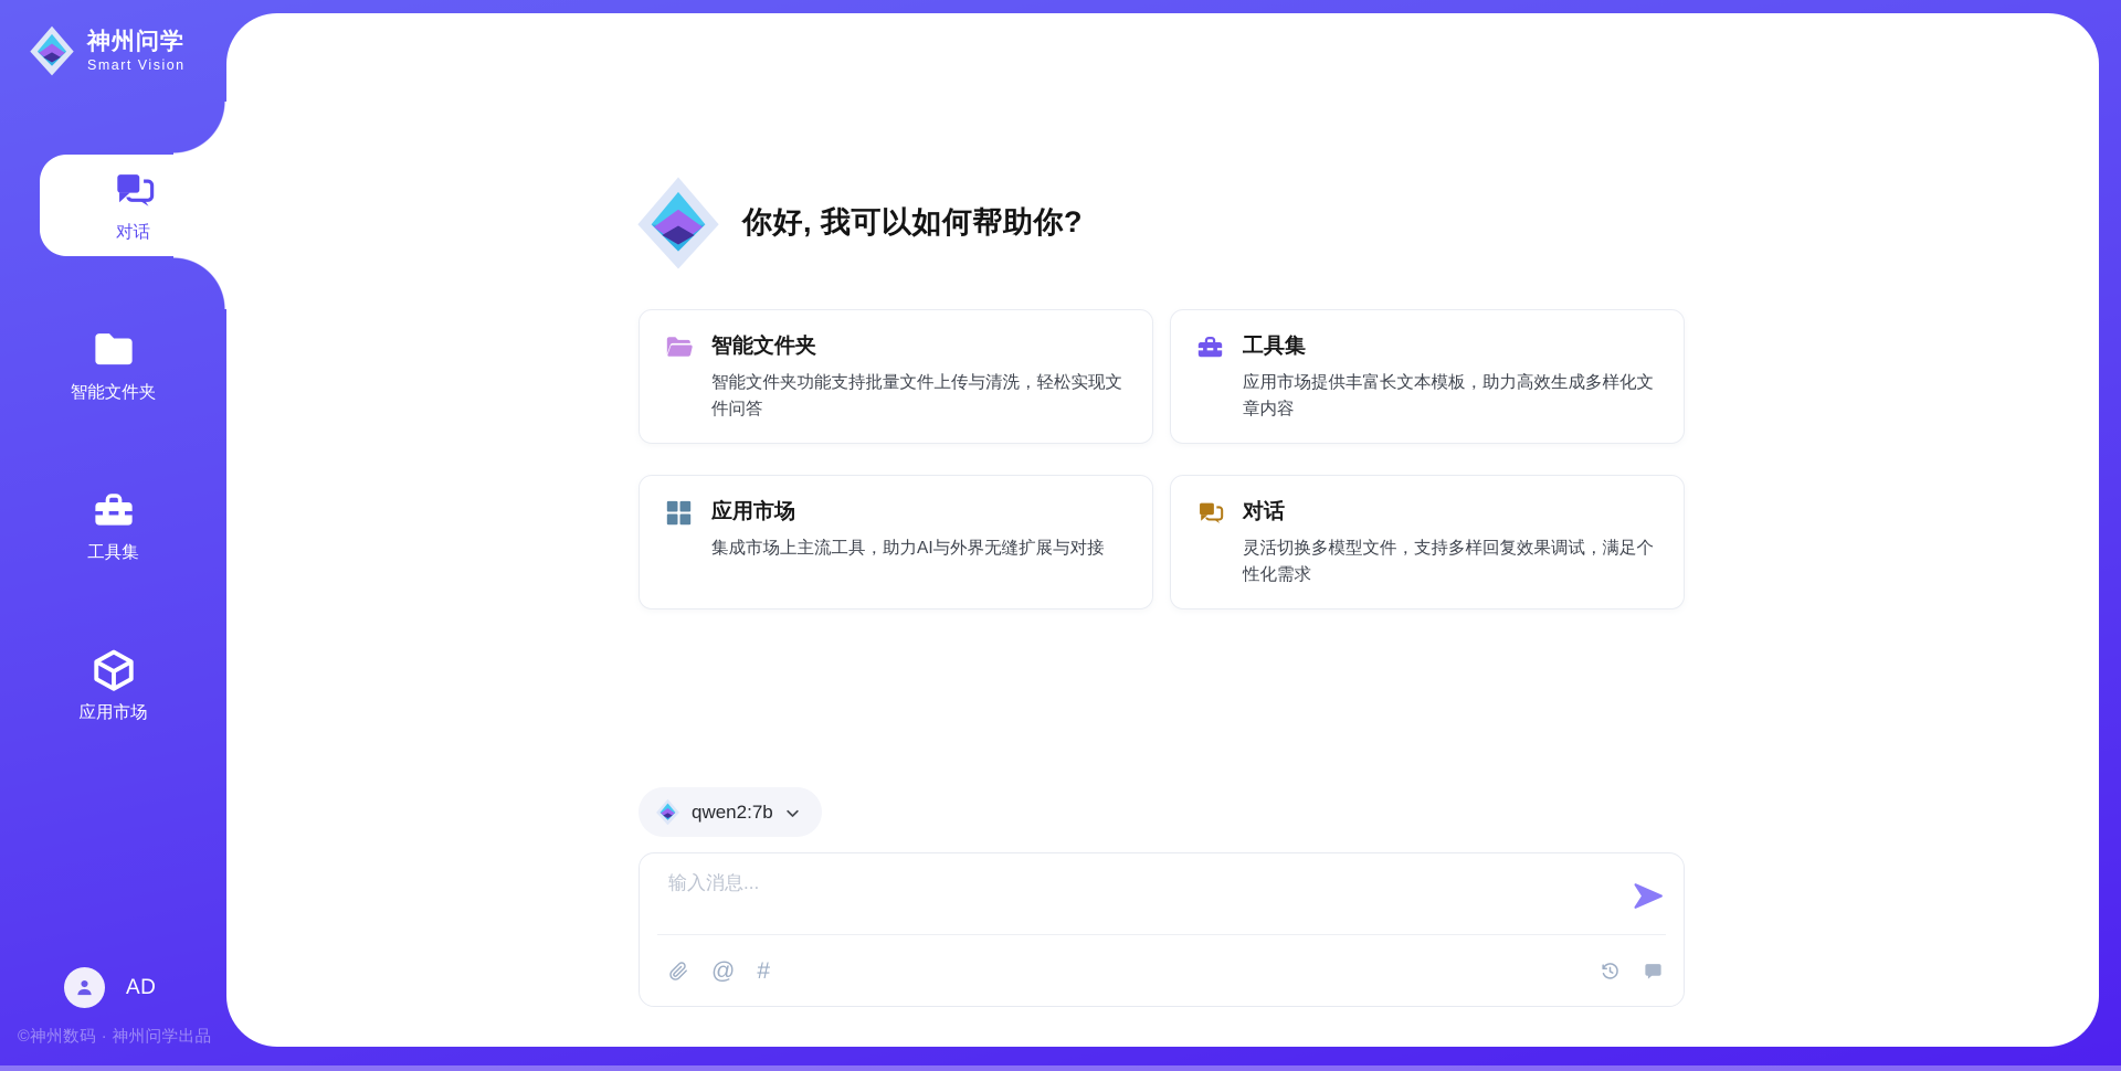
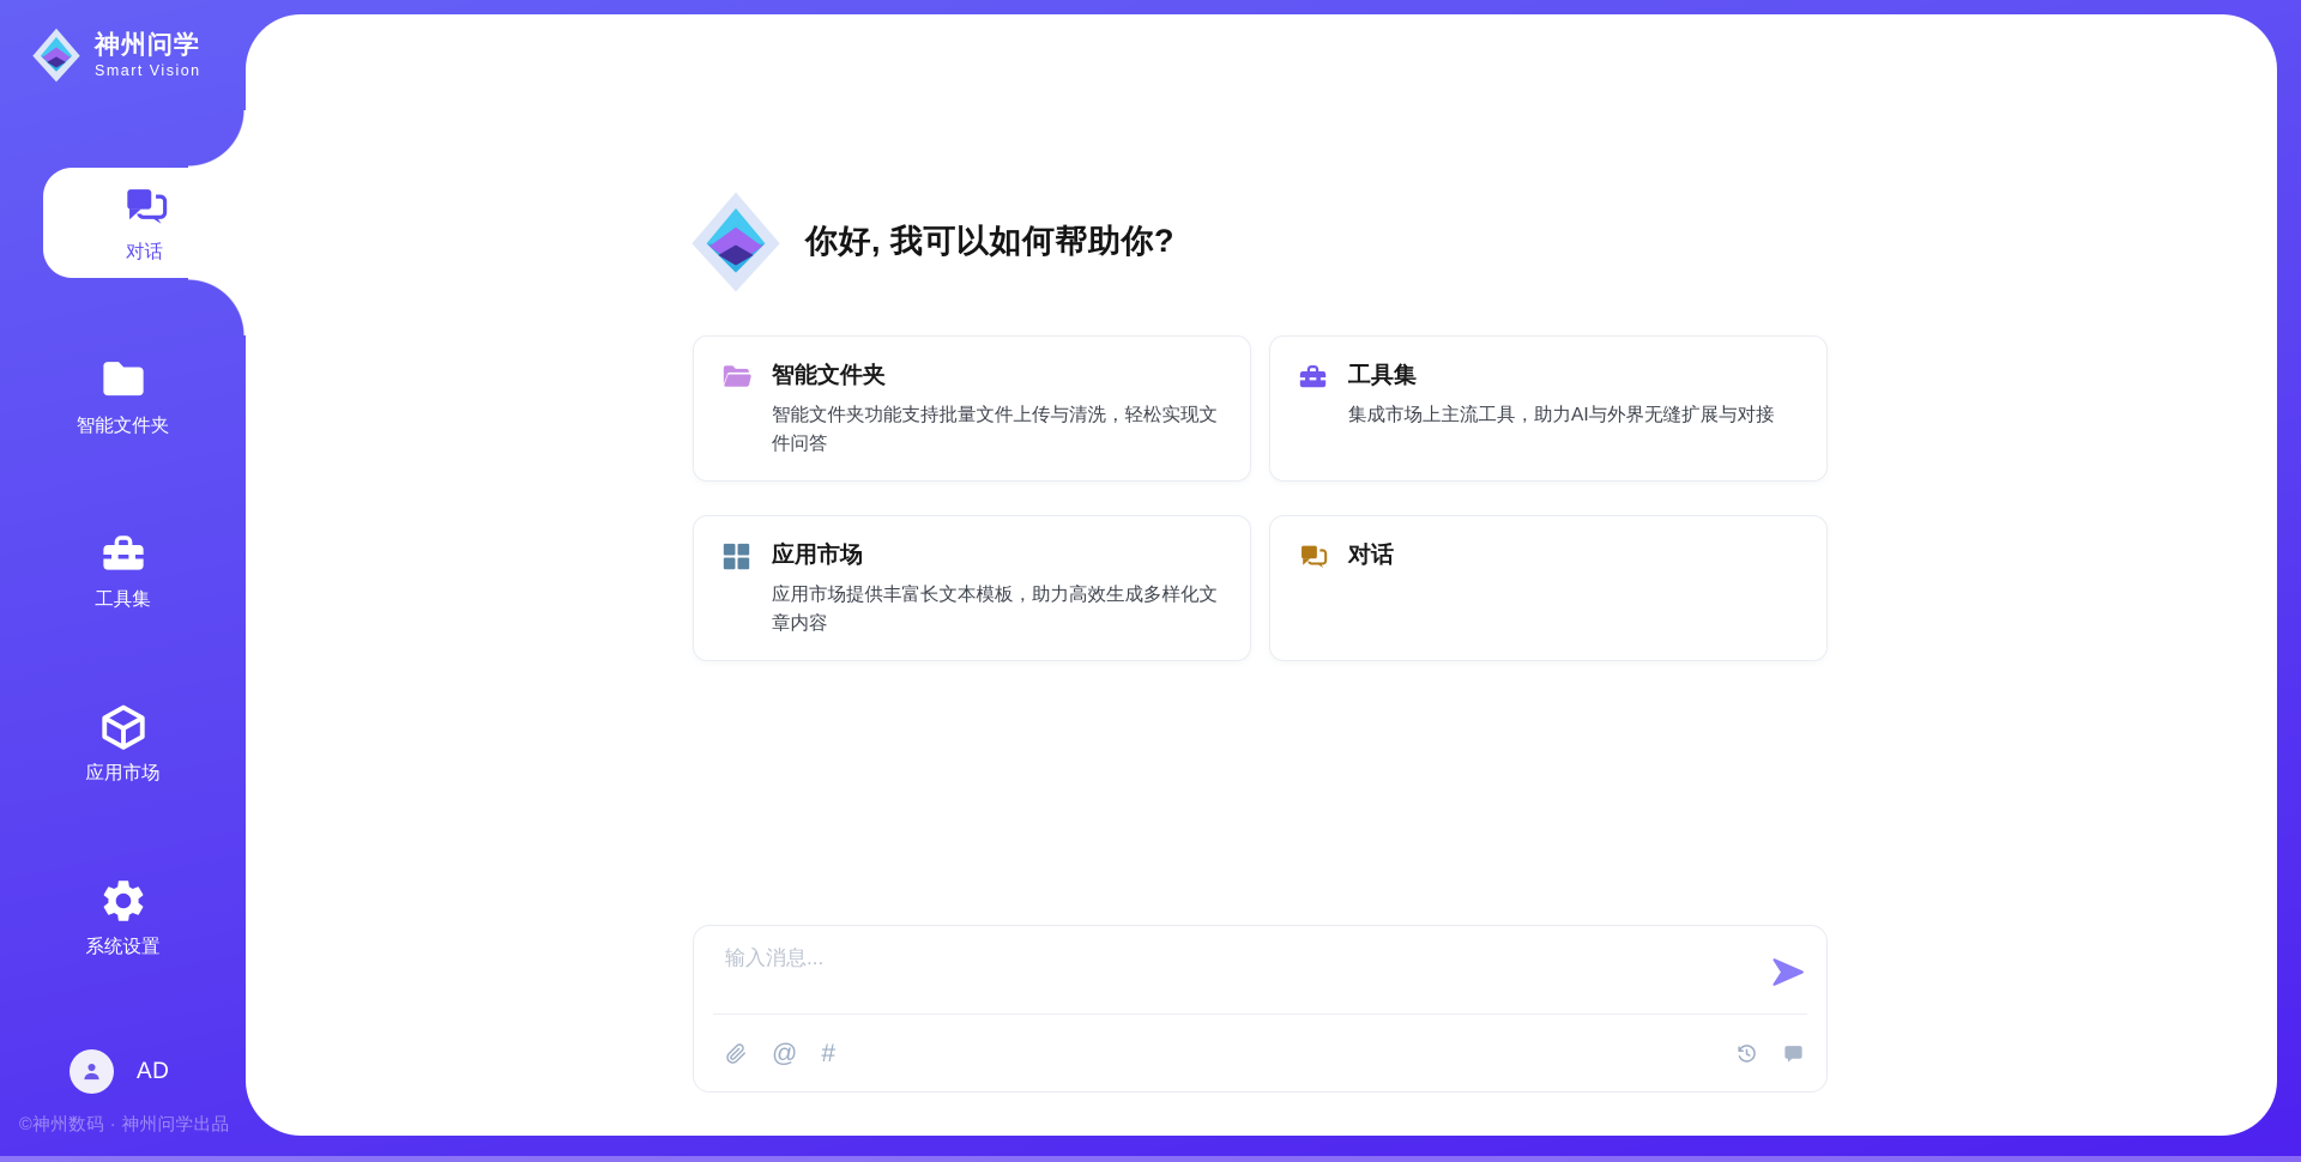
  神州问学
  Smart Vision
  对话
  智能文件夹
  工具集
  应用市场
+ 系统设置
  AD
  ©神州数码 · 神州问学出品
  你好, 我可以如何帮助你?
  智能文件夹
  智能文件夹功能支持批量文件上传与清洗，轻松实现文件问答
  工具集
- 应用市场提供丰富长文本模板，助力高效生成多样化文章内容
+ 集成市场上主流工具，助力AI与外界无缝扩展与对接
  应用市场
- 集成市场上主流工具，助力AI与外界无缝扩展与对接
+ 应用市场提供丰富长文本模板，助力高效生成多样化文章内容
  对话
- 灵活切换多模型文件，支持多样回复效果调试，满足个性化需求
- qwen2:7b
  输入消息...
  @
  #
